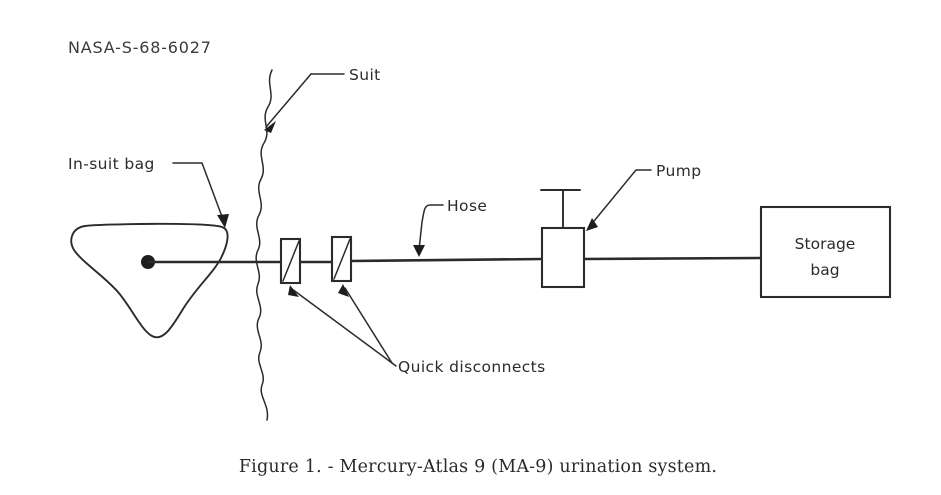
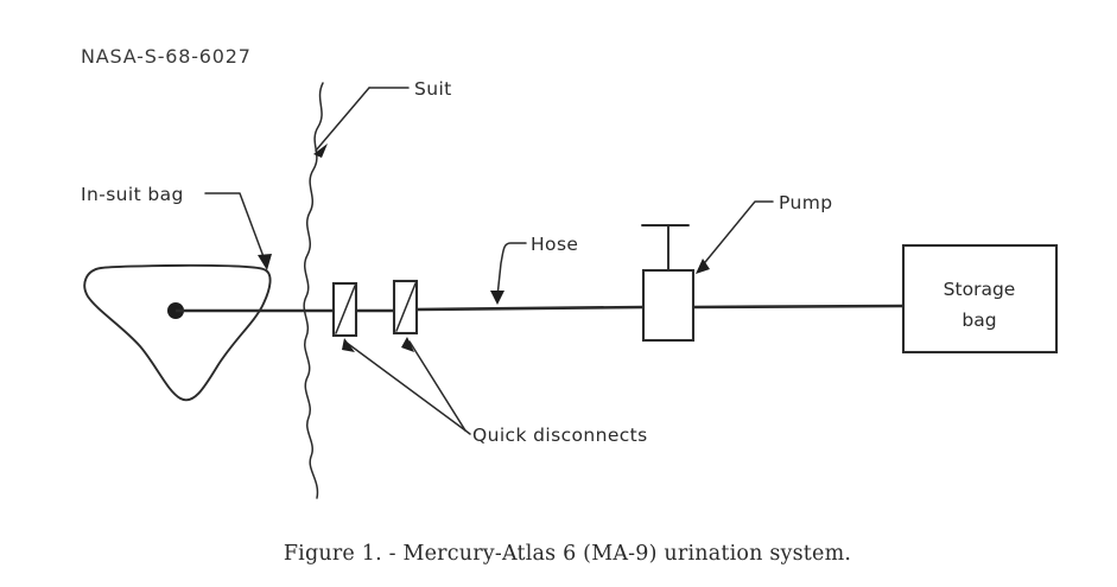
  NASA-S-68-6027
  Suit
  In-suit bag
  Quick disconnects
  Hose
  Pump
  Storage
  bag
- Figure 1. - Mercury-Atlas 9 (MA-9) urination system.
+ Figure 1. - Mercury-Atlas 6 (MA-9) urination system.
